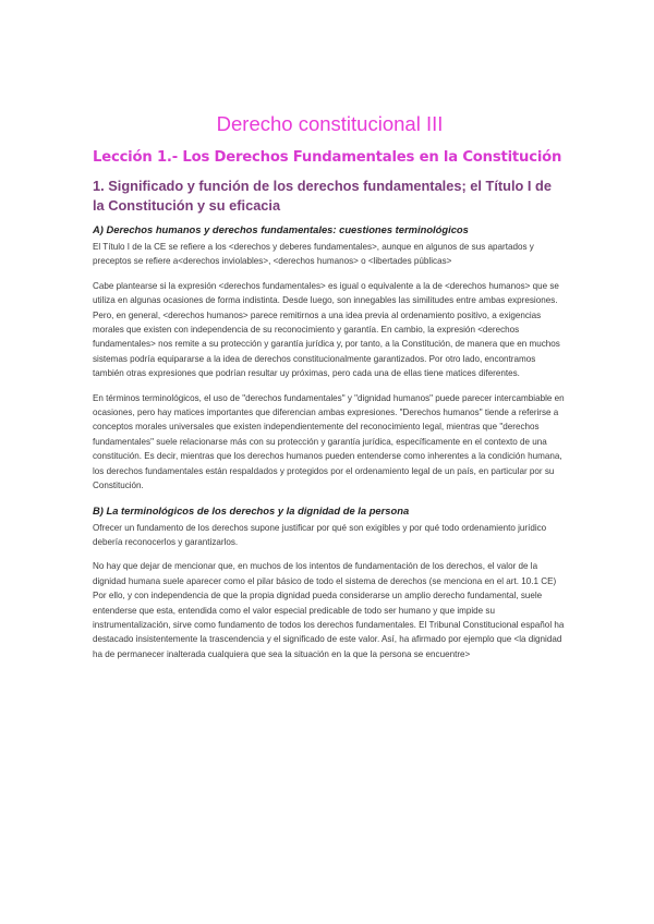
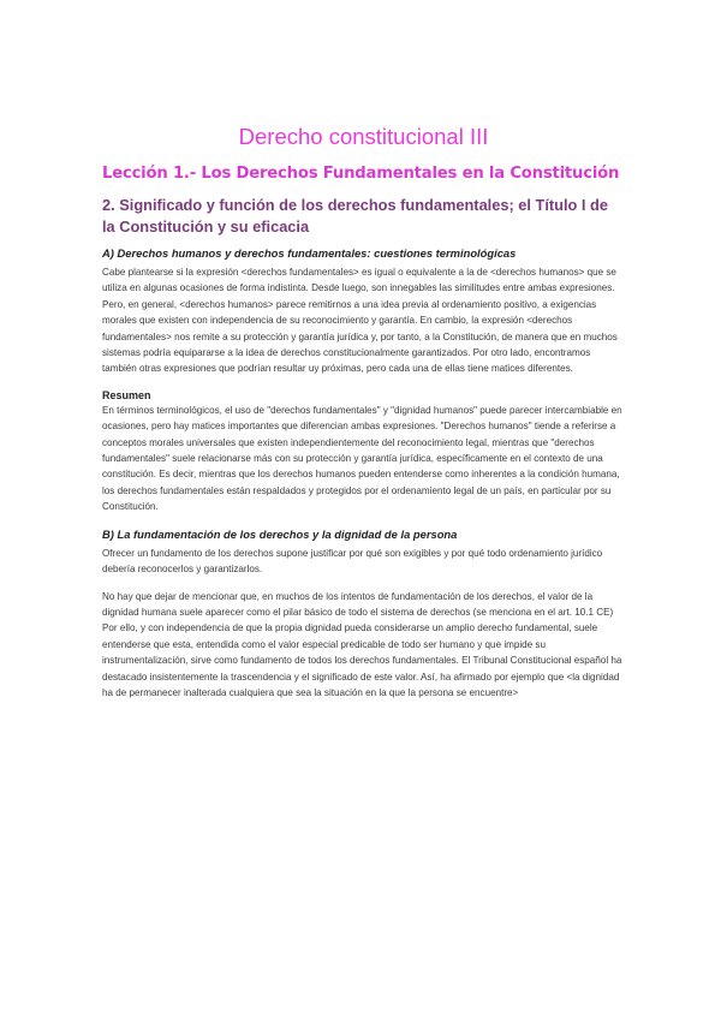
  Derecho constitucional III
  Lección 1.- Los Derechos Fundamentales en la Constitución
- 1. Significado y función de los derechos fundamentales; el Título I de la Constitución y su eficacia
+ 2. Significado y función de los derechos fundamentales; el Título I de la Constitución y su eficacia
- A) Derechos humanos y derechos fundamentales: cuestiones terminológicos
+ A) Derechos humanos y derechos fundamentales: cuestiones terminológicas
- El Título I de la CE se refiere a los <derechos y deberes fundamentales>, aunque en algunos de sus apartados y preceptos se refiere a<derechos inviolables>, <derechos humanos> o <libertades públicas>
  Cabe plantearse si la expresión <derechos fundamentales> es igual o equivalente a la de <derechos humanos> que se utiliza en algunas ocasiones de forma indistinta. Desde luego, son innegables las similitudes entre ambas expresiones. Pero, en general, <derechos humanos> parece remitirnos a una idea previa al ordenamiento positivo, a exigencias morales que existen con independencia de su reconocimiento y garantía. En cambio, la expresión <derechos fundamentales> nos remite a su protección y garantía jurídica y, por tanto, a la Constitución, de manera que en muchos sistemas podría equipararse a la idea de derechos constitucionalmente garantizados. Por otro lado, encontramos también otras expresiones que podrían resultar uy próximas, pero cada una de ellas tiene matices diferentes.
+ Resumen
  En términos terminológicos, el uso de "derechos fundamentales" y "dignidad humanos" puede parecer intercambiable en ocasiones, pero hay matices importantes que diferencian ambas expresiones. "Derechos humanos" tiende a referirse a conceptos morales universales que existen independientemente del reconocimiento legal, mientras que "derechos fundamentales" suele relacionarse más con su protección y garantía jurídica, específicamente en el contexto de una constitución. Es decir, mientras que los derechos humanos pueden entenderse como inherentes a la condición humana, los derechos fundamentales están respaldados y protegidos por el ordenamiento legal de un país, en particular por su Constitución.
- B) La terminológicos de los derechos y la dignidad de la persona
+ B) La fundamentación de los derechos y la dignidad de la persona
  Ofrecer un fundamento de los derechos supone justificar por qué son exigibles y por qué todo ordenamiento jurídico debería reconocerlos y garantizarlos.
  No hay que dejar de mencionar que, en muchos de los intentos de fundamentación de los derechos, el valor de la dignidad humana suele aparecer como el pilar básico de todo el sistema de derechos (se menciona en el art. 10.1 CE) Por ello, y con independencia de que la propia dignidad pueda considerarse un amplio derecho fundamental, suele entenderse que esta, entendida como el valor especial predicable de todo ser humano y que impide su instrumentalización, sirve como fundamento de todos los derechos fundamentales. El Tribunal Constitucional español ha destacado insistentemente la trascendencia y el significado de este valor. Así, ha afirmado por ejemplo que <la dignidad ha de permanecer inalterada cualquiera que sea la situación en la que la persona se encuentre>
